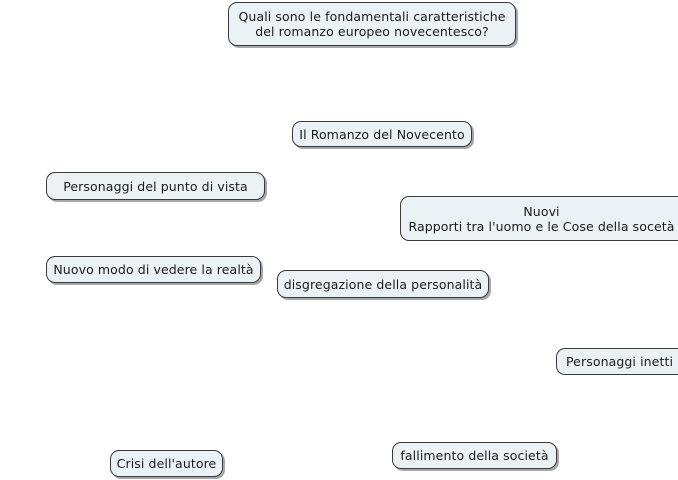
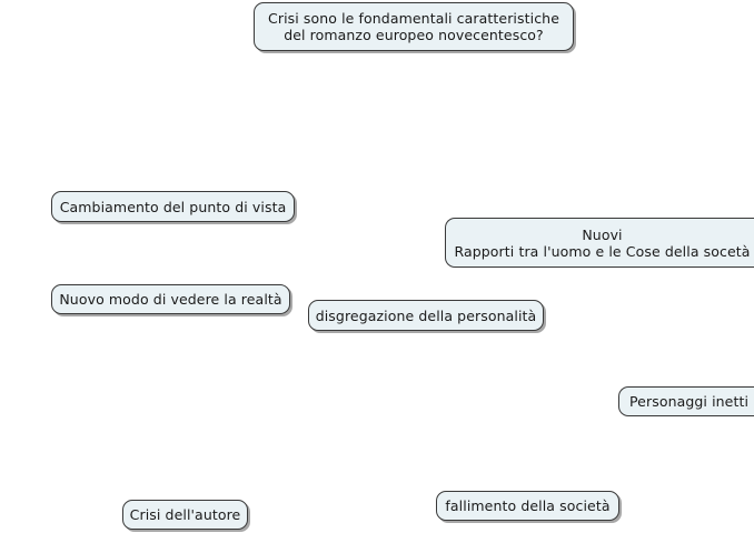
- Quali sono le fondamentali caratteristiche
+ Crisi sono le fondamentali caratteristiche
  del romanzo europeo novecentesco?
- Il Romanzo del Novecento
- Personaggi del punto di vista
+ Cambiamento del punto di vista
  Nuovi
  Rapporti tra l'uomo e le Cose della socetà
  Nuovo modo di vedere la realtà
  disgregazione della personalità
  Personaggi inetti
  Crisi dell'autore
  fallimento della società
